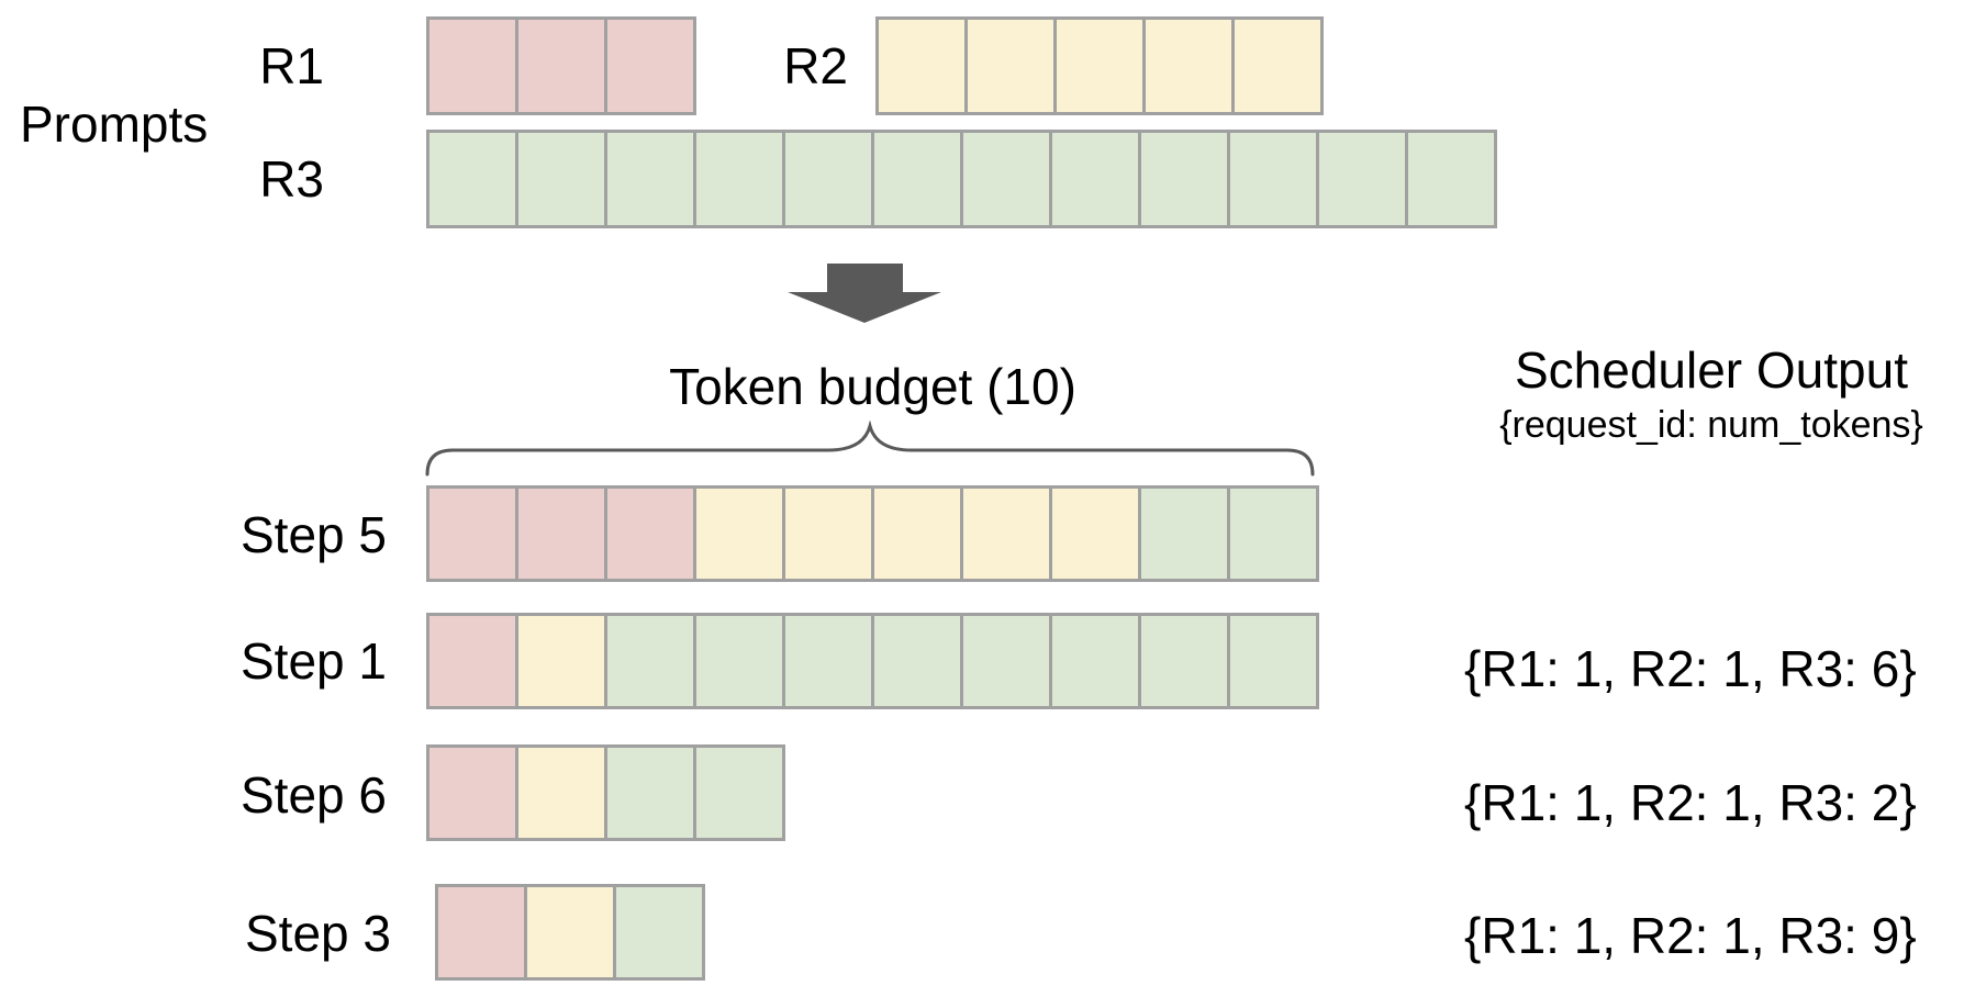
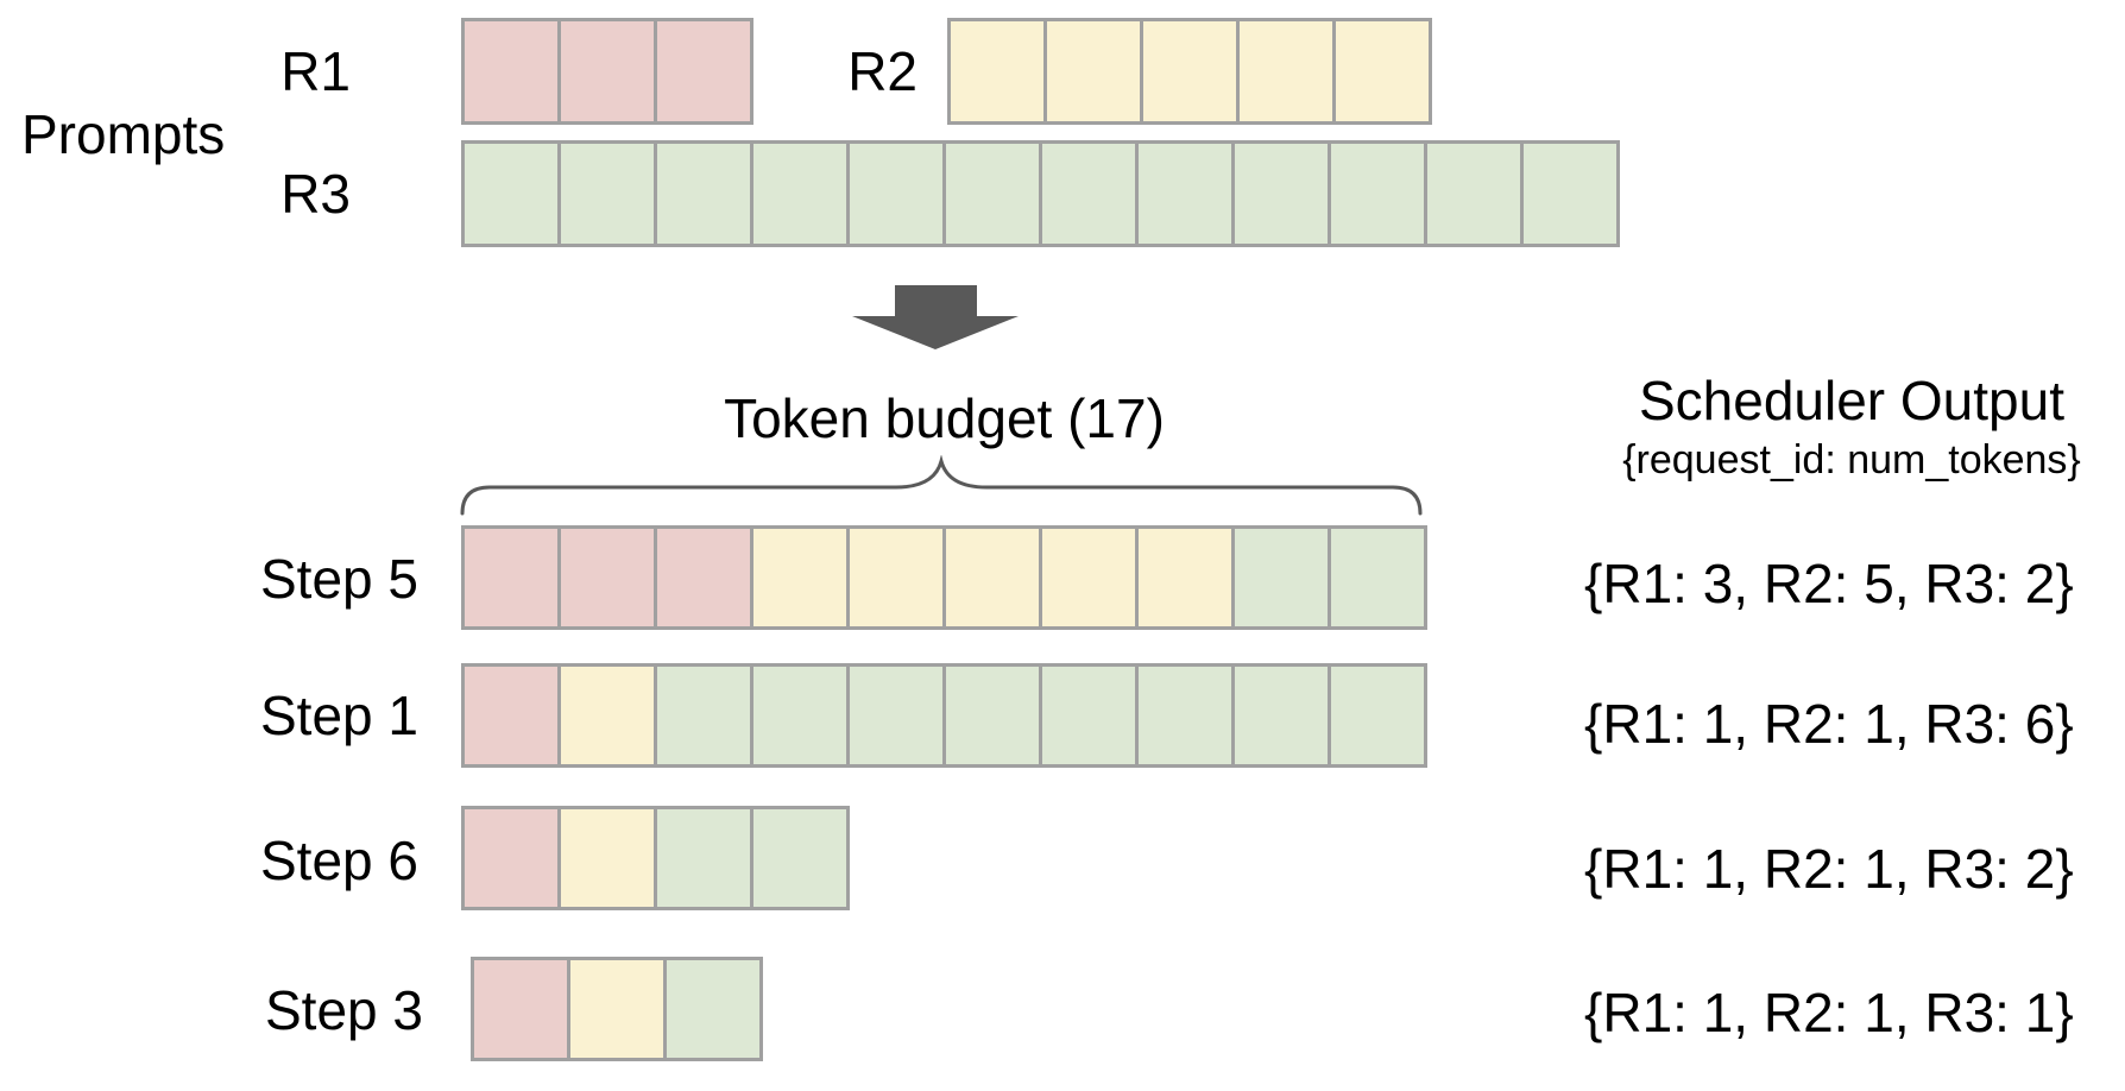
  Prompts
  R1
  R2
  R3
- Token budget (10)
+ Token budget (17)
  Scheduler Output
  {request_id: num_tokens}
  Step 5
+ {R1: 3, R2: 5, R3: 2}
  Step 1
  {R1: 1, R2: 1, R3: 6}
  Step 6
  {R1: 1, R2: 1, R3: 2}
  Step 3
- {R1: 1, R2: 1, R3: 9}
+ {R1: 1, R2: 1, R3: 1}
